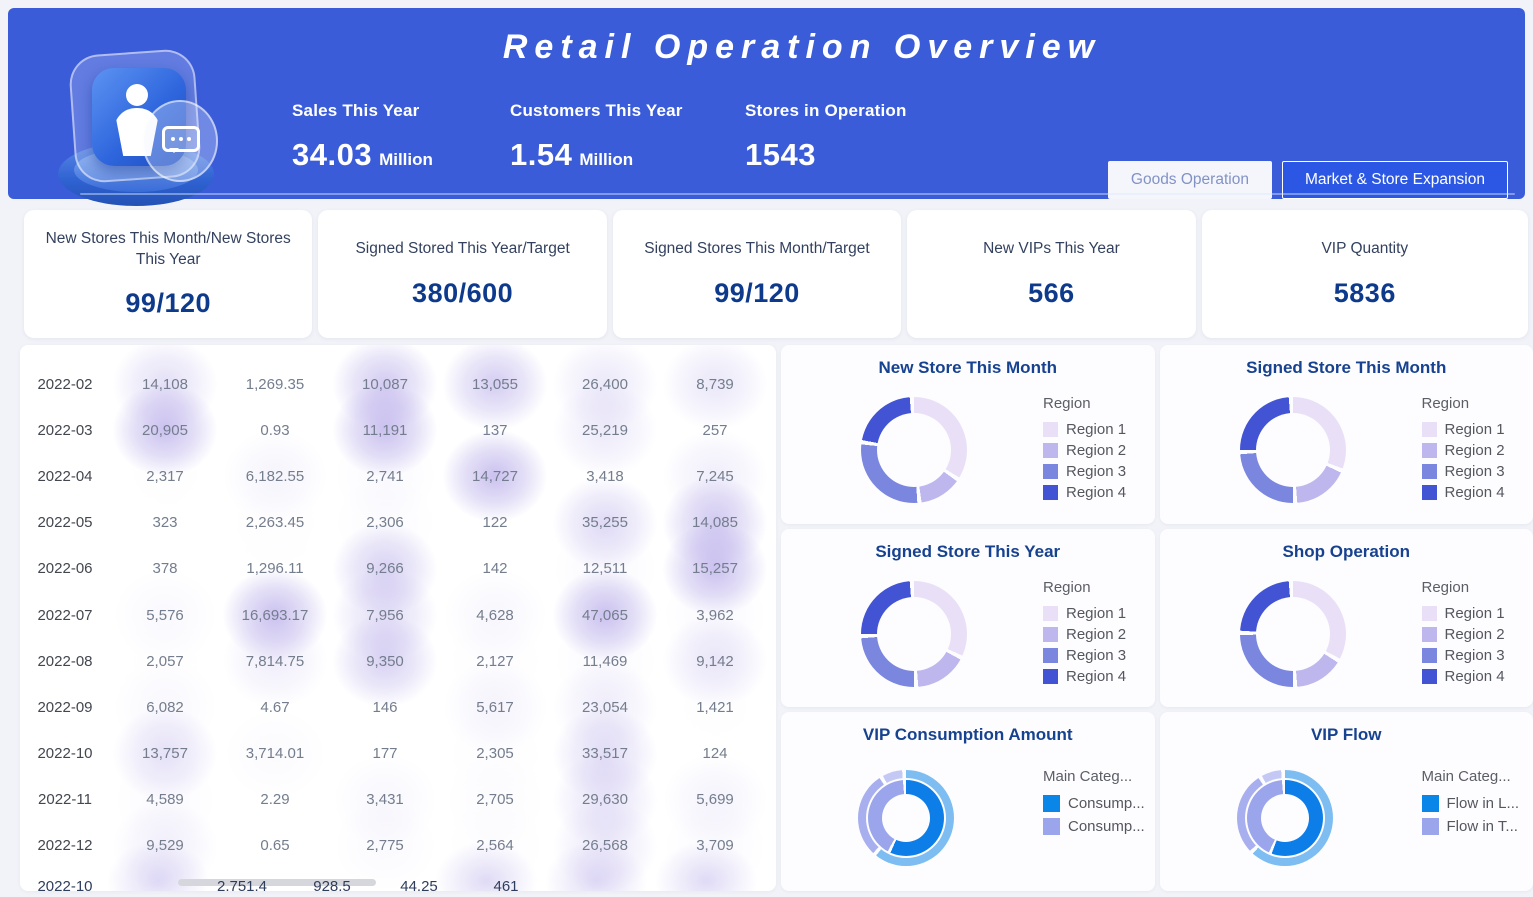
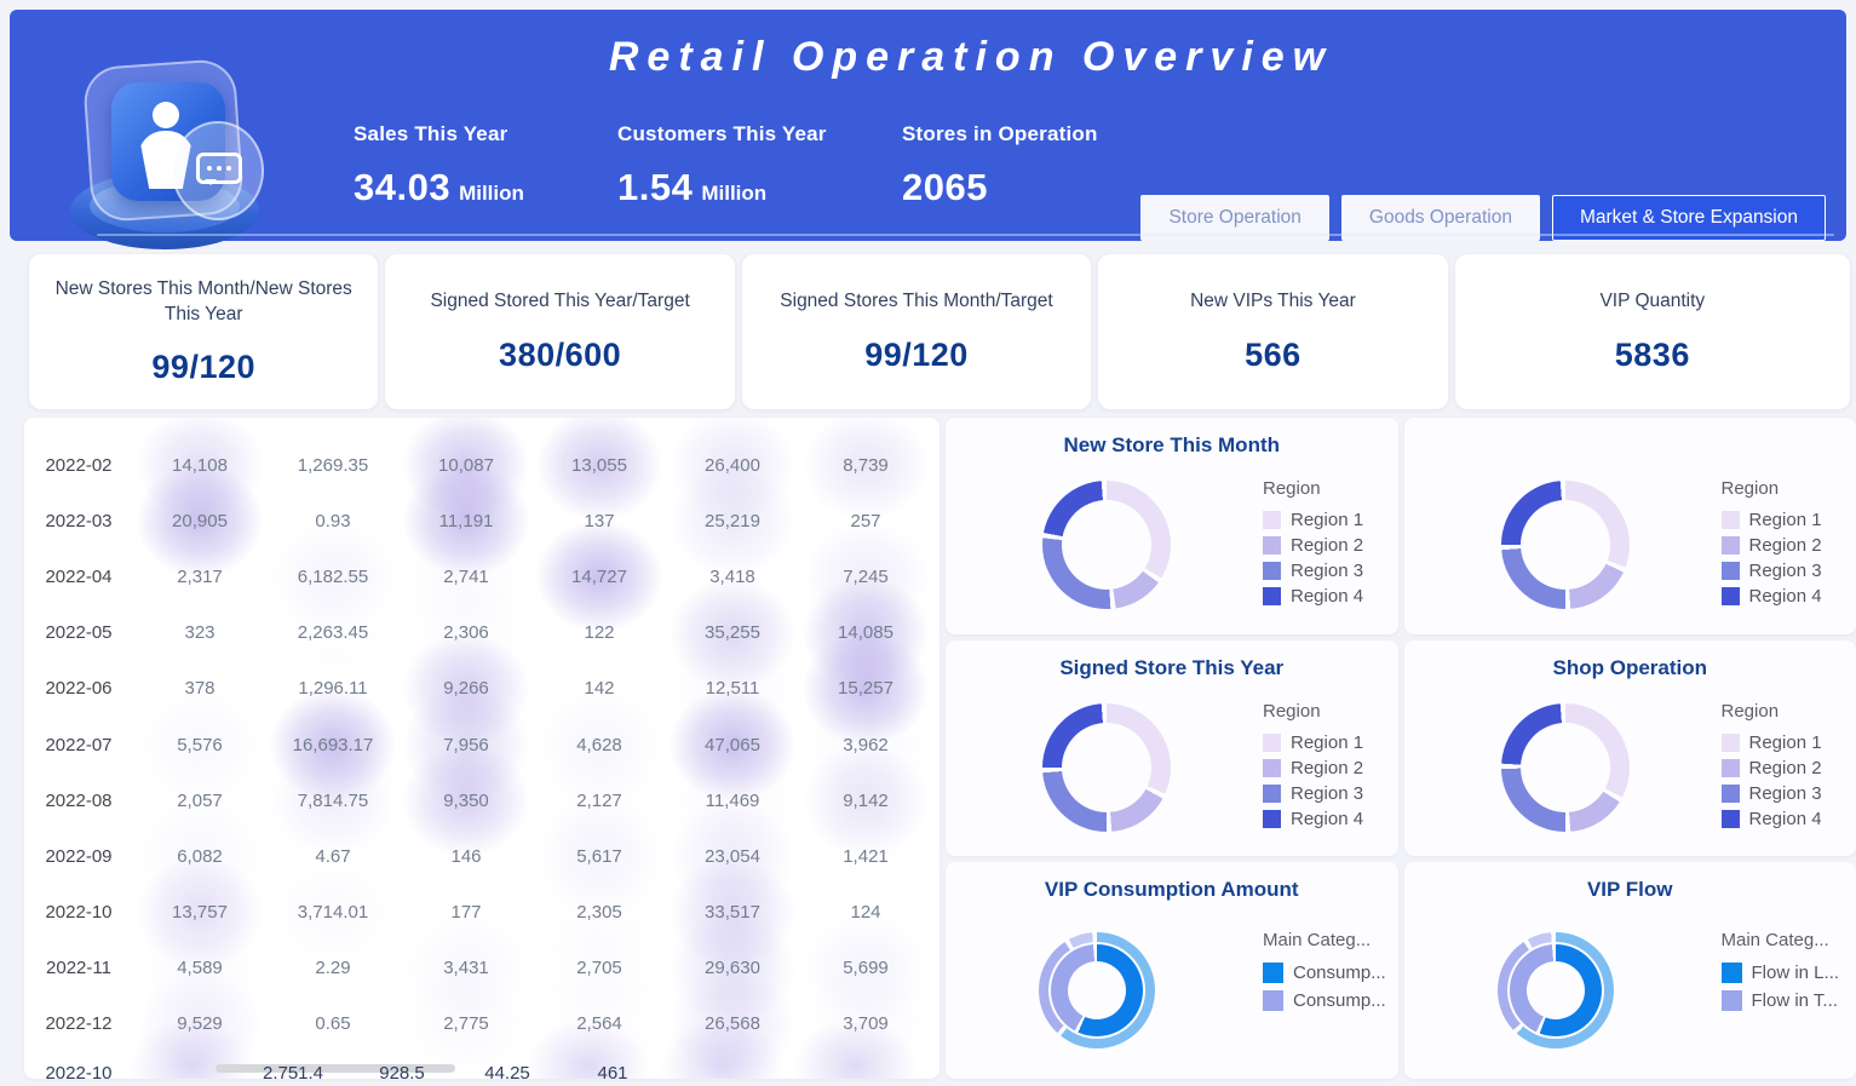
  Retail Operation Overview
  Sales This Year
  34.03 Million
  Customers This Year
  1.54 Million
  Stores in Operation
- 1543
+ 2065
+ Store Operation
  Goods Operation
  Market & Store Expansion
  New Stores This Month/New Stores This Year
  99/120
  Signed Stored This Year/Target
  380/600
  Signed Stores This Month/Target
  99/120
  New VIPs This Year
  566
  VIP Quantity
  5836
  2022-02
  1,269.35
  13,055
  26,400
  8,739
  2022-03
  20,905
  0.93
  11,191
  25,219
  257
  2022-04
  2,317
  6,182.55
  2,741
  14,727
  3,418
  7,245
  2022-05
  323
  2,263.45
  2,306
  122
  35,255
  2022-06
  378
  1,2.11
  9,266
  142
  15,257
  2022-07
  5,576
  16,693.17
  7,956
  4,628
  47,065
  3,962
  2022-08
  2,057
  7,814.75
  9,350
  2,127
  11,469
  9,142
  2022-09
  6,082
  4.67
  146
  5,617
  23,054
  1,421
  2022-10
  13,757
  3,714.01
  177
  2,305
  33,517
  124
  2022-11
  4,589
  2.29
  3,431
  2,705
  29,630
  5,699
  2022-12
  0.65
  2,775
  2022-10
  2,751.4
  928.5
  44.25
  461
  New Store This Month
  Region
  Region 1
  Region 2
  Region 3
  Region 4
- Signed Store This Month
  Region
  Region 1
  Region 2
  Region 3
  Region 4
  Signed Store This Year
  Region
  Region 1
  Region 2
  Region 3
  Region 4
  Shop Operation
  Region
  Region 1
  Region 2
  Region 3
  Region 4
  VIP Consumption Amount
  Main Categ...
  Consump...
  Consump...
  VIP Flow
  Main Categ...
  Flow in L...
  Flow in T...
